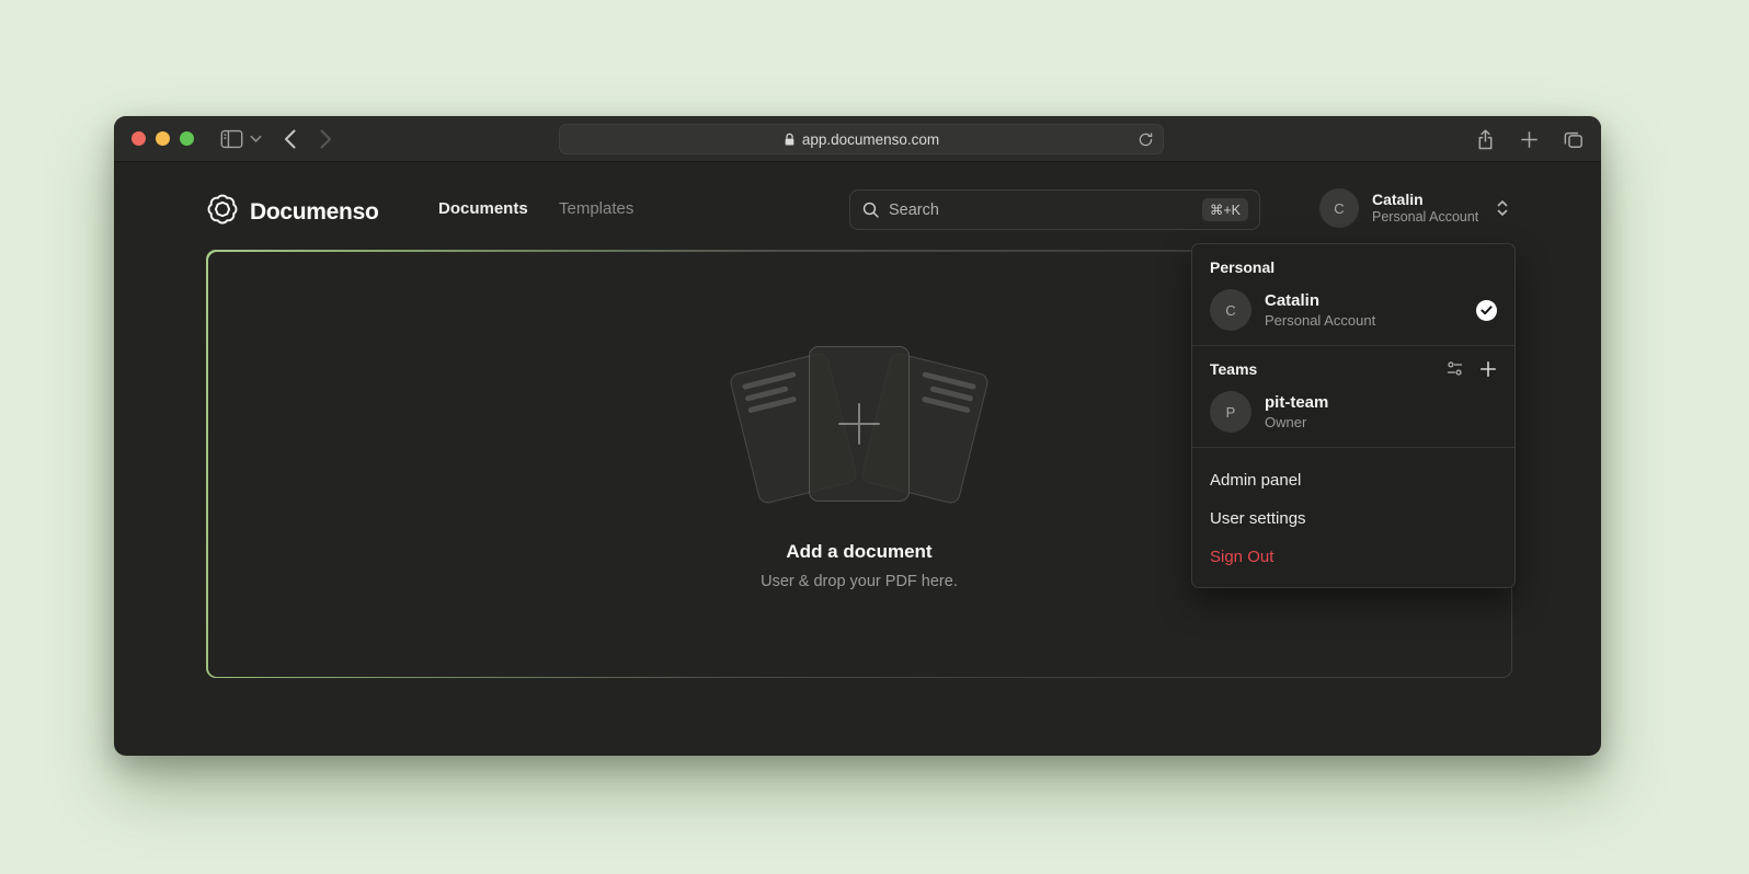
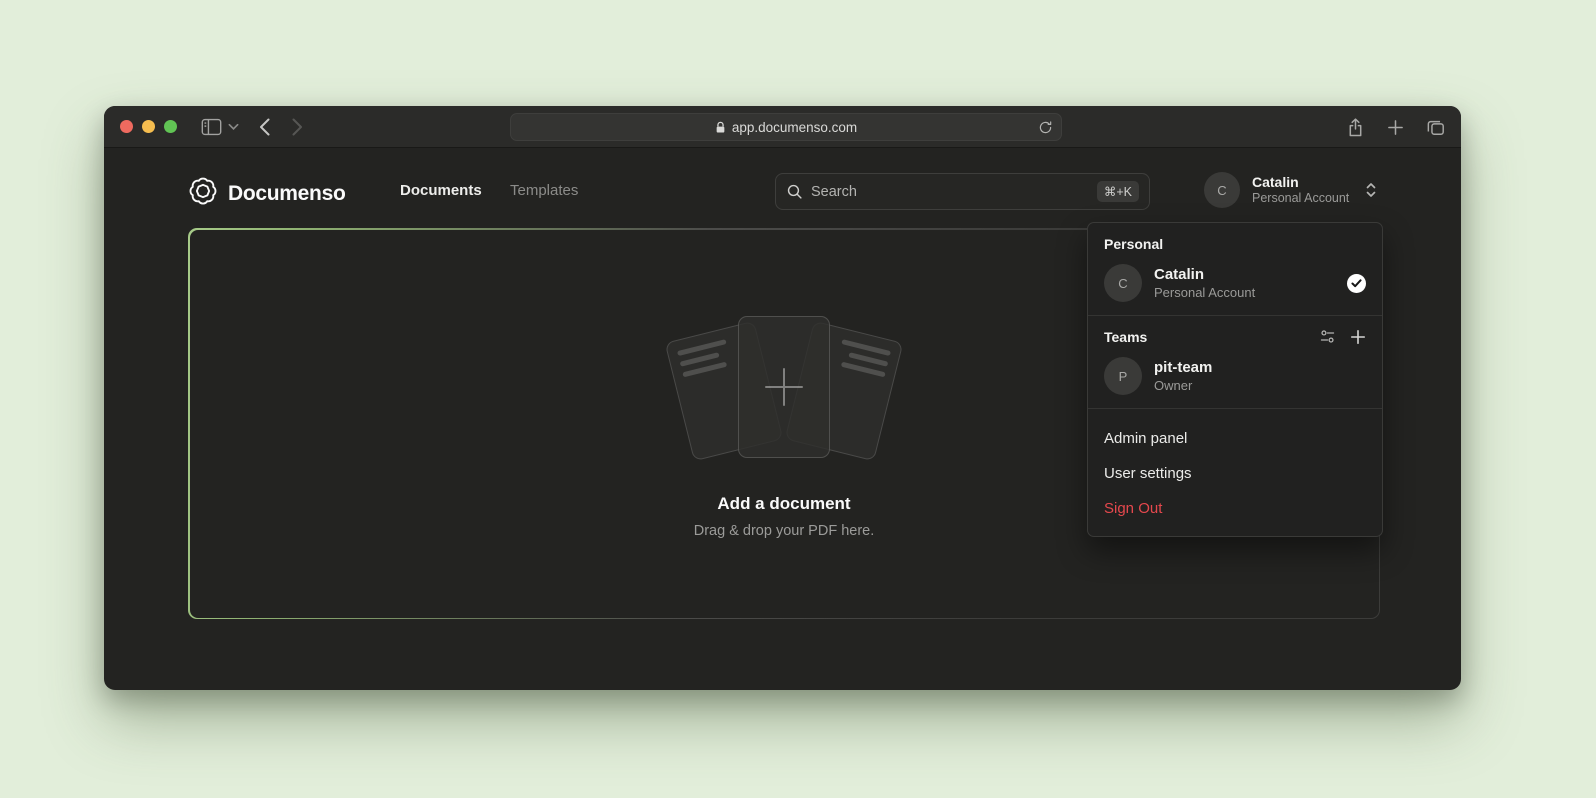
  app.documenso.com
  Documenso
  Documents
  Templates
  Search
  ⌘+K
  C
  Catalin
  Personal Account
  Add a document
- User & drop your PDF here.
+ Drag & drop your PDF here.
  Personal
  C
  Catalin
  Personal Account
  Teams
  P
  pit-team
  Owner
  Admin panel
  User settings
  Sign Out
